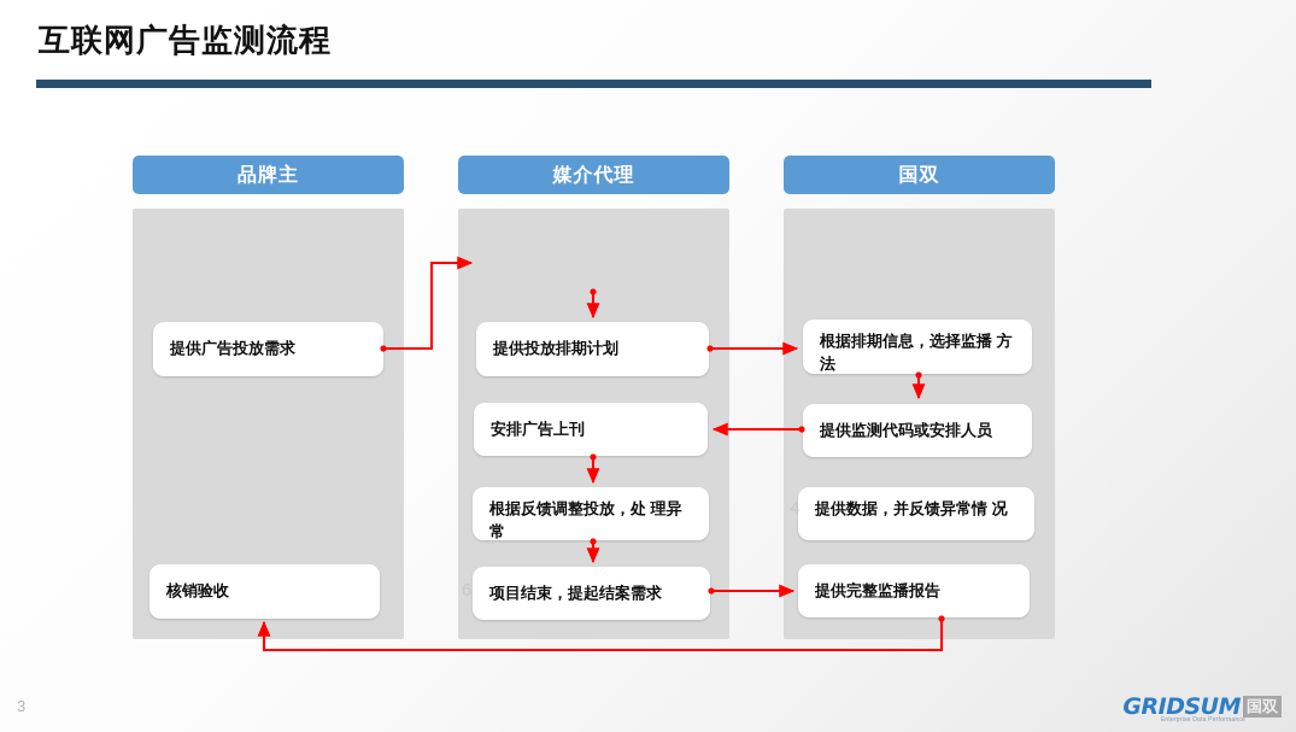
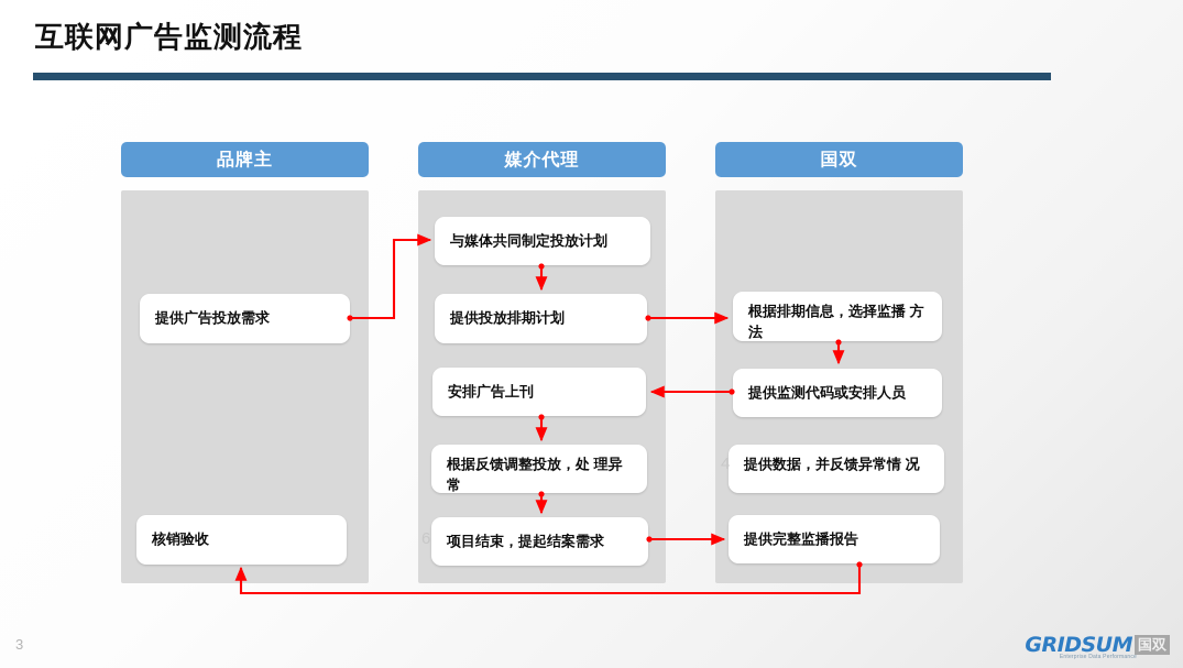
  互联网广告监测流程
  品牌主
  媒介代理
  国双
  4
  提供广告投放需求
  核销验收
+ 与媒体共同制定投放计划
  提供投放排期计划
  安排广告上刊
  根据反馈调整投放，处 理异常
  项目结束，提起结案需求
  根据排期信息，选择监播 方法
  提供监测代码或安排人员
  提供数据，并反馈异常情 况
  提供完整监播报告
  3
  GRIDSUM
  国双
